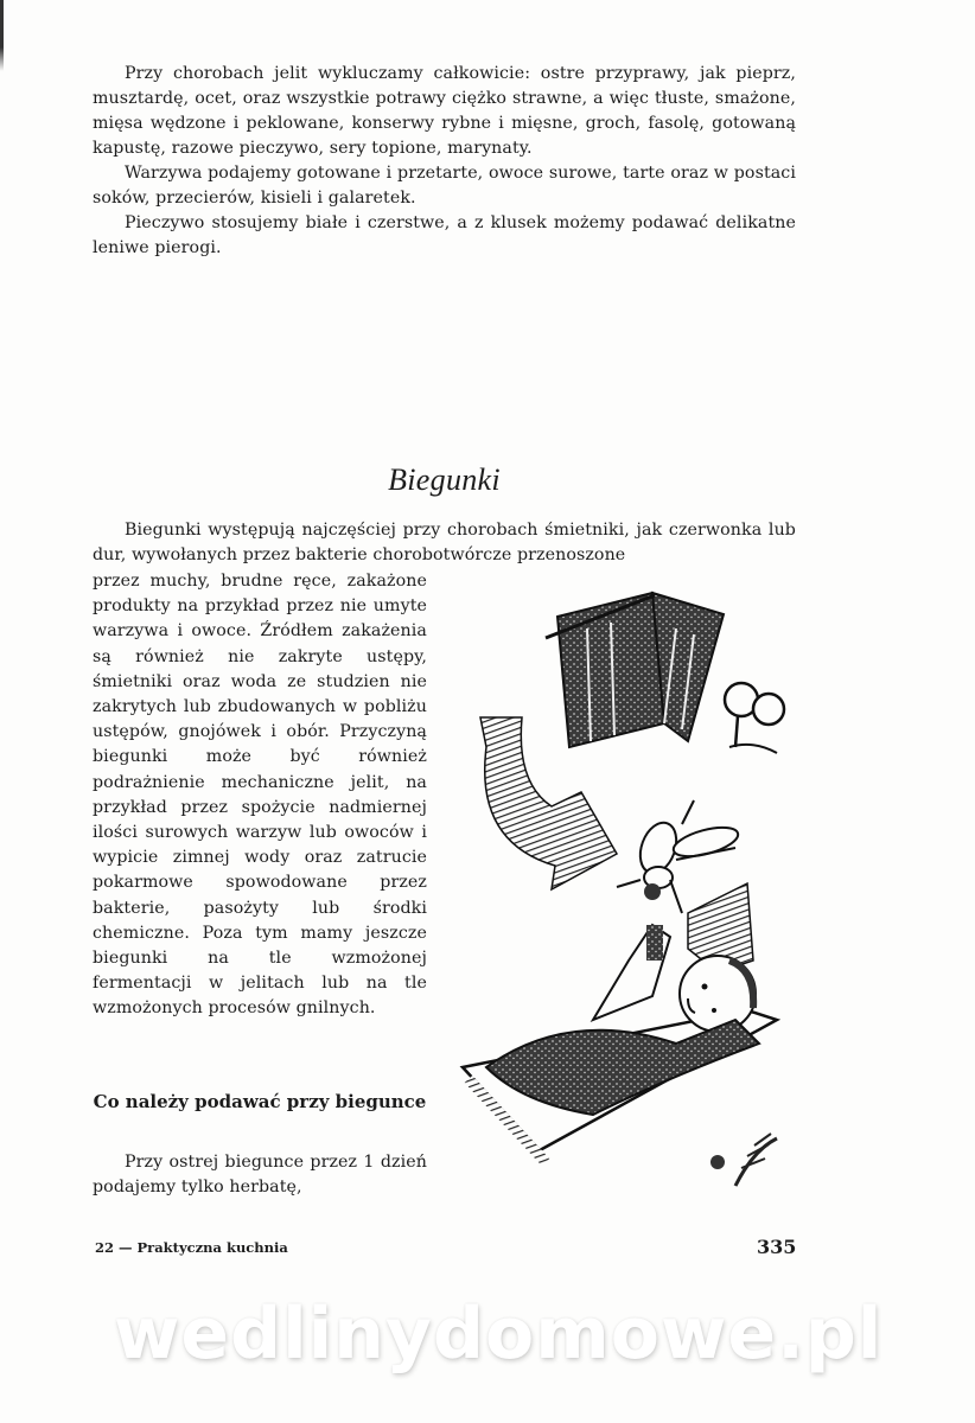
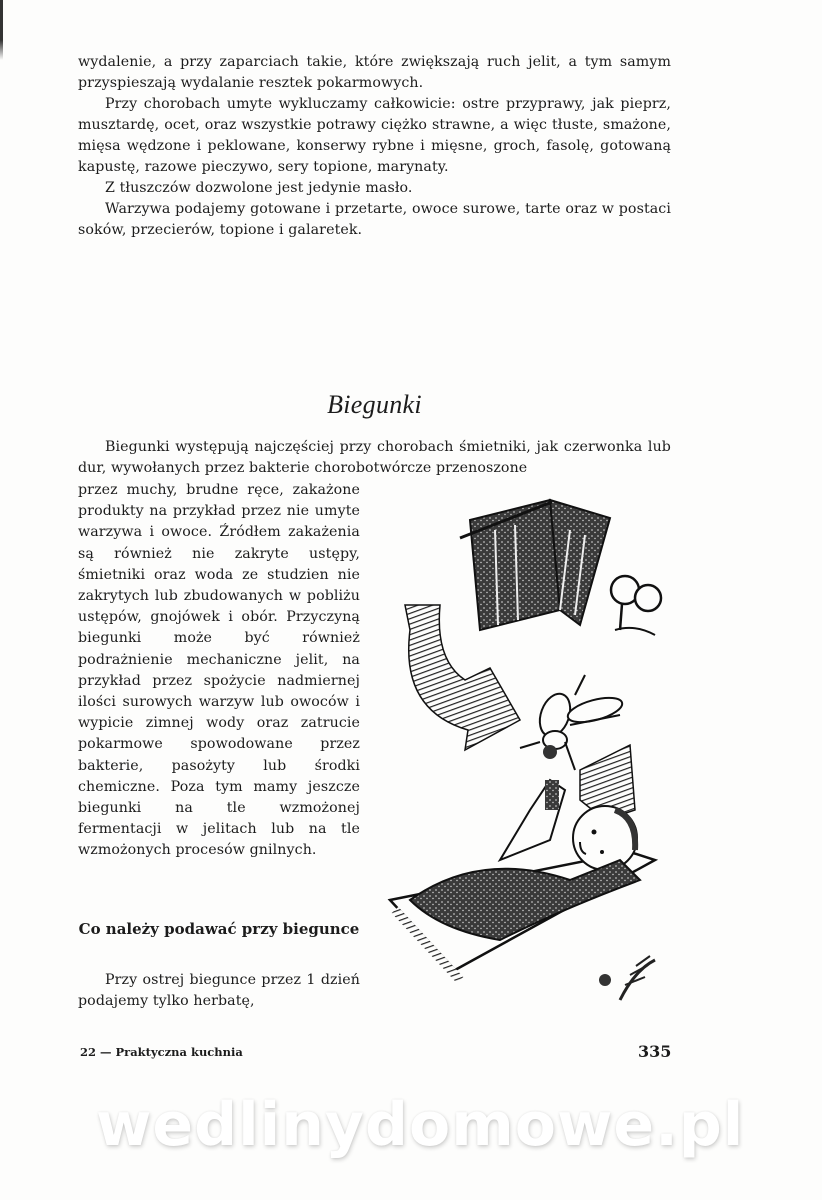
+ wydalenie, a przy zaparciach takie, które zwiększają ruch jelit, a tym samym przyspieszają wydalanie resztek pokarmowych.
- Przy chorobach jelit wykluczamy całkowicie: ostre przyprawy, jak pieprz, musztardę, ocet, oraz wszystkie potrawy ciężko strawne, a więc tłuste, smażone, mięsa wędzone i peklowane, konserwy rybne i mięsne, groch, fasolę, gotowaną kapustę, razowe pieczywo, sery topione, marynaty.
+ Przy chorobach umyte wykluczamy całkowicie: ostre przyprawy, jak pieprz, musztardę, ocet, oraz wszystkie potrawy ciężko strawne, a więc tłuste, smażone, mięsa wędzone i peklowane, konserwy rybne i mięsne, groch, fasolę, gotowaną kapustę, razowe pieczywo, sery topione, marynaty.
+ Z tłuszczów dozwolone jest jedynie masło.
- Warzywa podajemy gotowane i przetarte, owoce surowe, tarte oraz w postaci soków, przecierów, kisieli i galaretek.
+ Warzywa podajemy gotowane i przetarte, owoce surowe, tarte oraz w postaci soków, przecierów, topione i galaretek.
- Pieczywo stosujemy białe i czerstwe, a z klusek możemy podawać delikatne leniwe pierogi.
  Biegunki
  Biegunki występują najczęściej przy chorobach śmietniki, jak czerwonka lub dur, wywołanych przez bakterie chorobotwórcze przenoszone
  przez muchy, brudne ręce, zakażone produkty na przykład przez nie umyte warzywa i owoce. Źródłem zakażenia są również nie zakryte ustępy, śmietniki oraz woda ze studzien nie zakrytych lub zbudowanych w pobliżu ustępów, gnojówek i obór. Przyczyną biegunki może być również podrażnienie mechaniczne jelit, na przykład przez spożycie nadmiernej ilości surowych warzyw lub owoców i wypicie zimnej wody oraz zatrucie pokarmowe spowodowane przez bakterie, pasożyty lub środki chemiczne. Poza tym mamy jeszcze biegunki na tle wzmożonej fermentacji w jelitach lub na tle wzmożonych procesów gnilnych.
  Co należy podawać przy biegunce
  Przy ostrej biegunce przez 1 dzień podajemy tylko herbatę,
  22 — Praktyczna kuchnia
  335
  wedlinydomowe.pl
